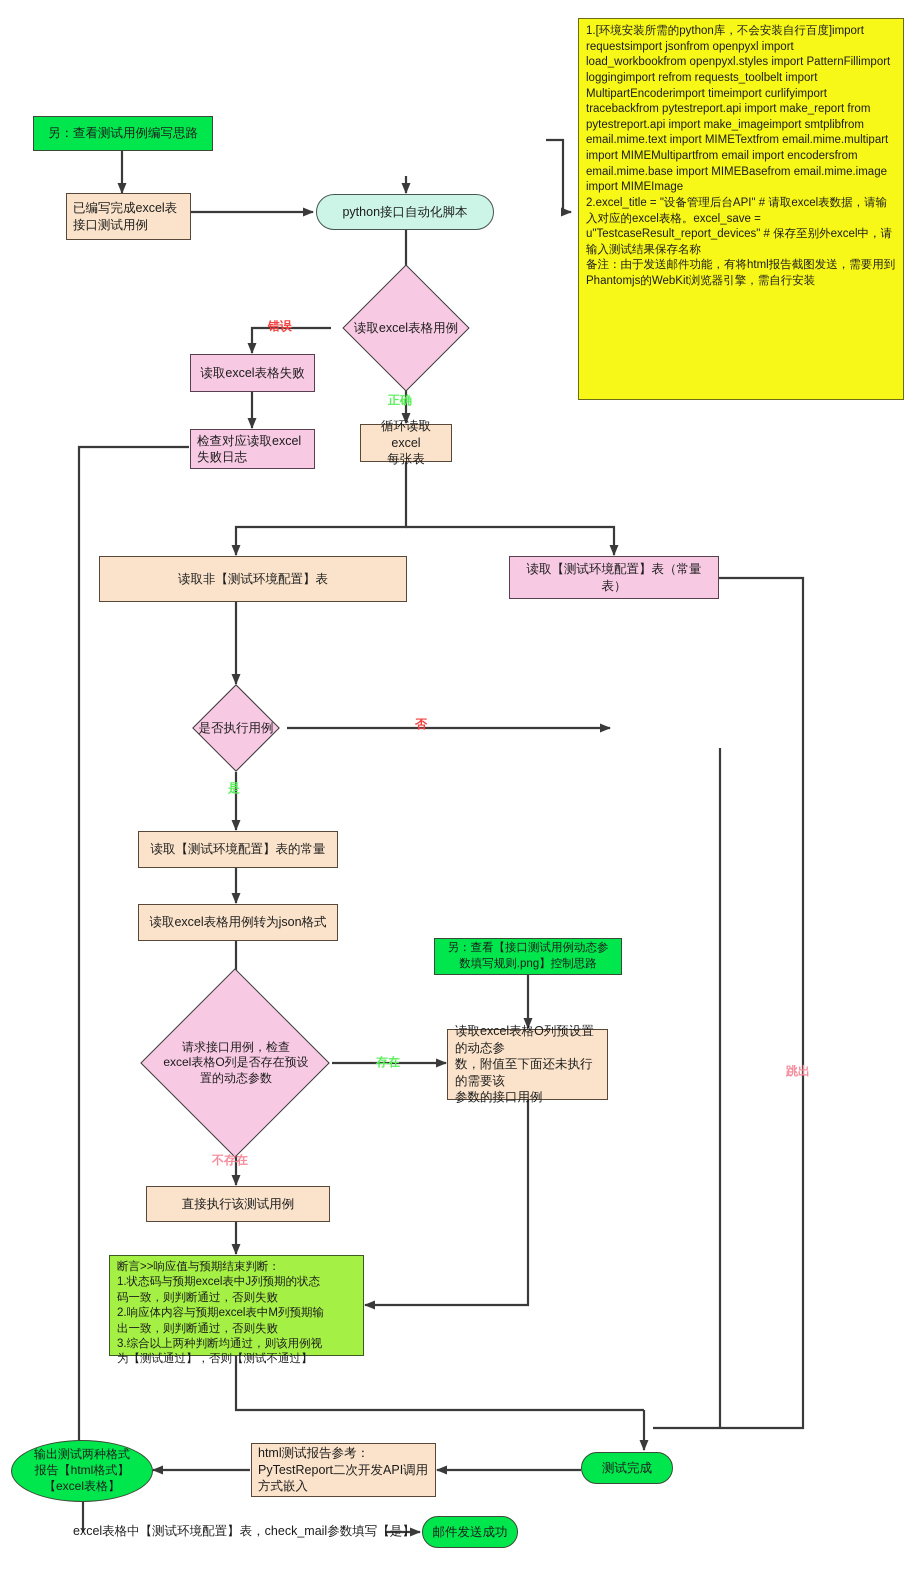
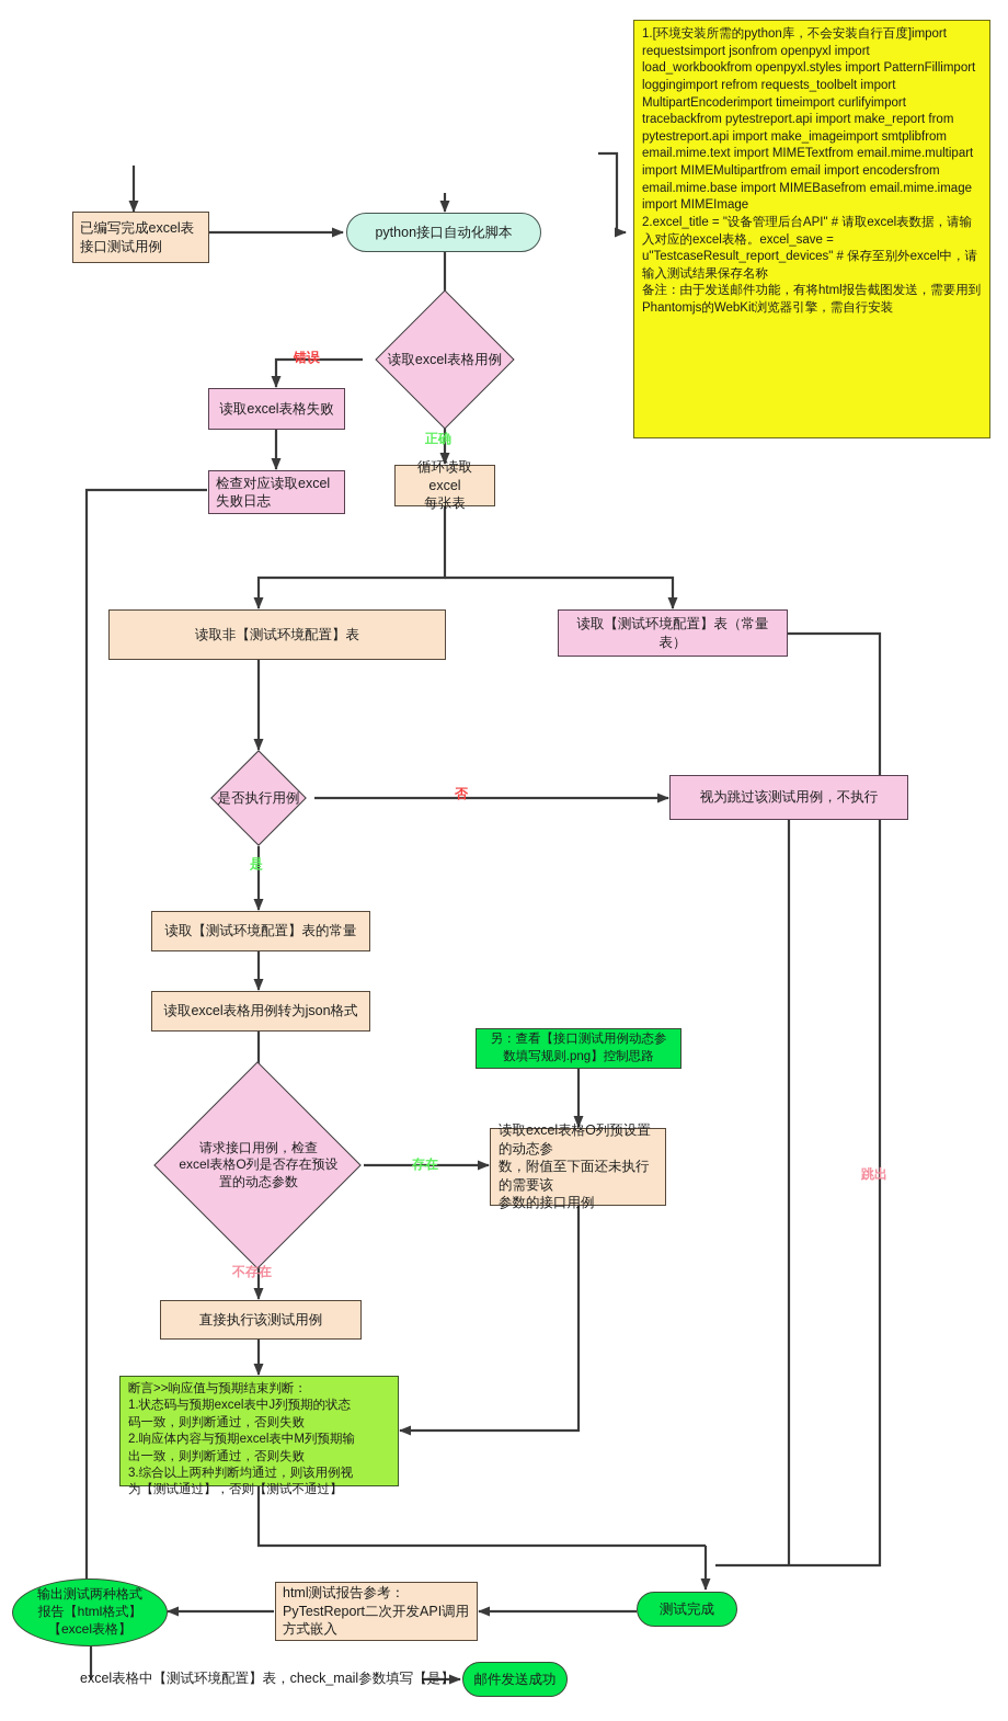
- 另：查看测试用例编写思路
  已编写完成excel表
  接口测试用例
  python接口自动化脚本
  1.[环境安装所需的python库，不会安装自行百度]import requestsimport jsonfrom openpyxl import load_workbookfrom openpyxl.styles import PatternFillimport loggingimport refrom requests_toolbelt import MultipartEncoderimport timeimport curlifyimport tracebackfrom pytestreport.api import make_report from pytestreport.api import make_imageimport smtplibfrom email.mime.text import MIMETextfrom email.mime.multipart import MIMEMultipartfrom email import encodersfrom email.mime.base import MIMEBasefrom email.mime.image import MIMEImage
  2.excel_title = "设备管理后台API" # 请取excel表数据，请输入对应的excel表格。excel_save = u"TestcaseResult_report_devices" # 保存至别外excel中，请输入测试结果保存名称
  备注：由于发送邮件功能，有将html报告截图发送，需要用到Phantomjs的WebKit浏览器引擎，需自行安装
  读取excel表格用例
  读取excel表格失败
  检查对应读取excel
  失败日志
  循环读取excel
  每张表
  读取非【测试环境配置】表
  读取【测试环境配置】表（常量表）
  是否执行用例
+ 视为跳过该测试用例，不执行
  读取【测试环境配置】表的常量
  读取excel表格用例转为json格式
  请求接口用例，检查
  excel表格O列是否存在预设
  置的动态参数
  另：查看【接口测试用例动态参
  数填写规则.png】控制思路
  读取excel表格O列预设置的动态参
  数，附值至下面还未执行的需要该
  参数的接口用例
  直接执行该测试用例
  断言>>响应值与预期结束判断：
  1.状态码与预期excel表中J列预期的状态
  码一致，则判断通过，否则失败
  2.响应体内容与预期excel表中M列预期输
  出一致，则判断通过，否则失败
  3.综合以上两种判断均通过，则该用例视
  为【测试通过】，否则【测试不通过】
  输出测试两种格式
  报告【html格式】
  【excel表格】
  html测试报告参考：
  PyTestReport二次开发API调用
  方式嵌入
  测试完成
  邮件发送成功
  excel表格中【测试环境配置】表，check_mail参数填写【是】
  错误
  正确
  否
  是
  存在
  不存在
  跳出
